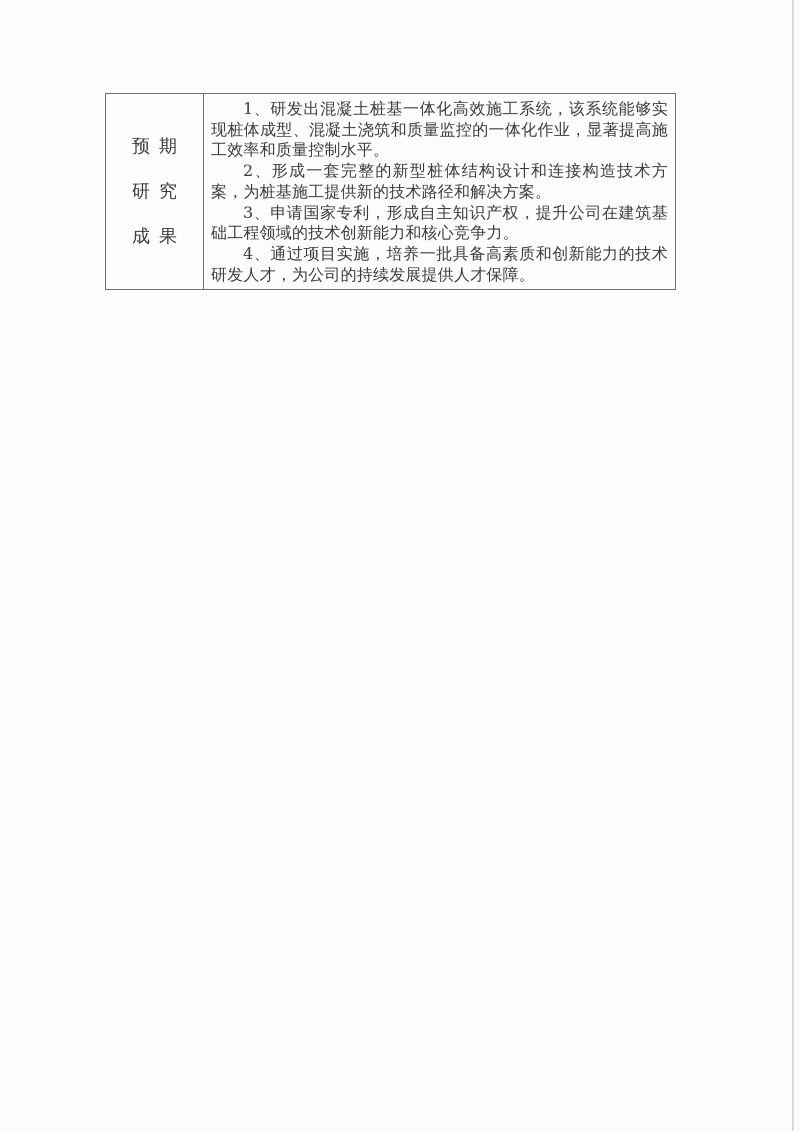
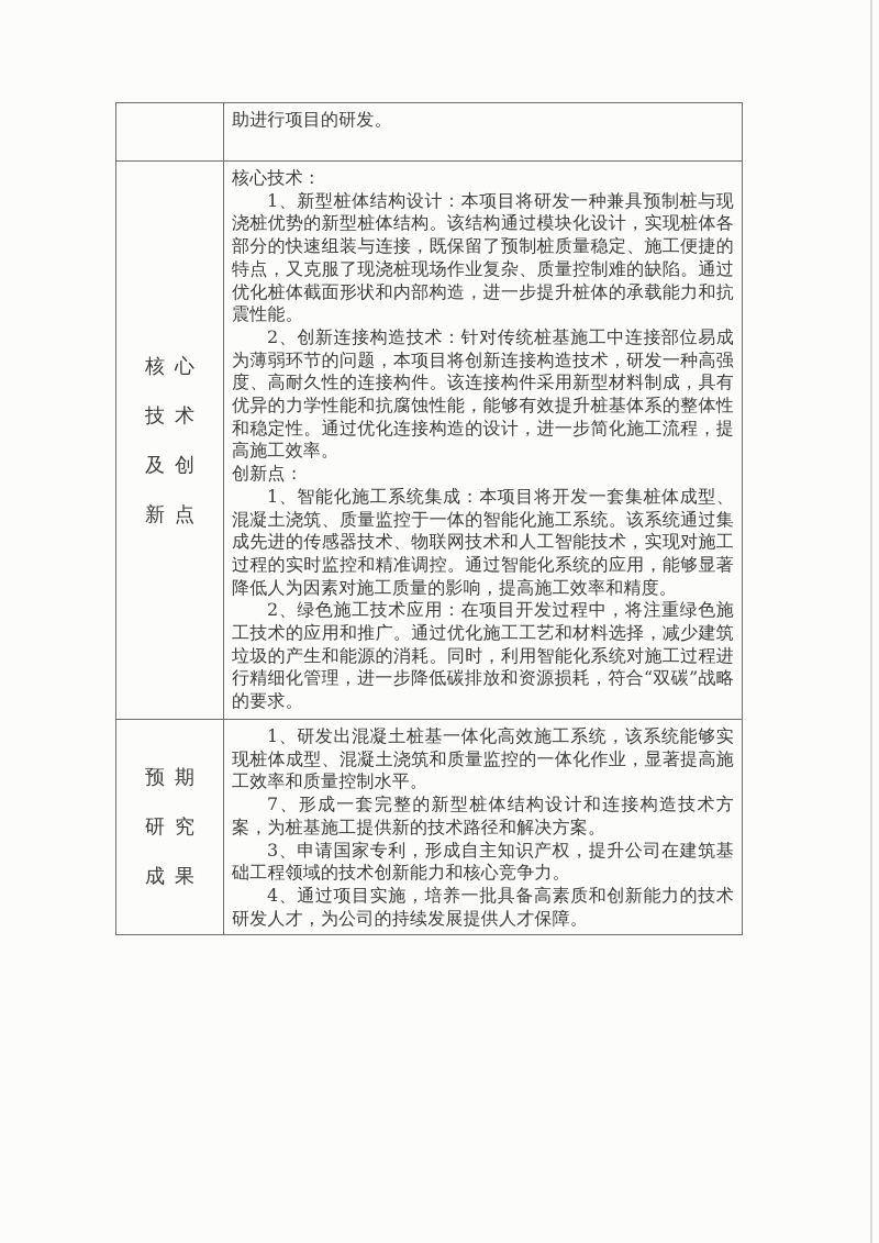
+ 	助进行项目的研发。
+ 核心技术及创新点	核心技术：1、新型桩体结构设计：本项目将研发一种兼具预制桩与现浇桩优势的新型桩体结构。该结构通过模块化设计，实现桩体各部分的快速组装与连接，既保留了预制桩质量稳定、施工便捷的特点，又克服了现浇桩现场作业复杂、质量控制难的缺陷。通过优化桩体截面形状和内部构造，进一步提升桩体的承载能力和抗震性能。2、创新连接构造技术：针对传统桩基施工中连接部位易成为薄弱环节的问题，本项目将创新连接构造技术，研发一种高强度、高耐久性的连接构件。该连接构件采用新型材料制成，具有优异的力学性能和抗腐蚀性能，能够有效提升桩基体系的整体性和稳定性。通过优化连接构造的设计，进一步简化施工流程，提高施工效率。创新点：1、智能化施工系统集成：本项目将开发一套集桩体成型、混凝土浇筑、质量监控于一体的智能化施工系统。该系统通过集成先进的传感器技术、物联网技术和人工智能技术，实现对施工过程的实时监控和精准调控。通过智能化系统的应用，能够显著降低人为因素对施工质量的影响，提高施工效率和精度。2、绿色施工技术应用：在项目开发过程中，将注重绿色施工技术的应用和推广。通过优化施工工艺和材料选择，减少建筑垃圾的产生和能源的消耗。同时，利用智能化系统对施工过程进行精细化管理，进一步降低碳排放和资源损耗，符合“双碳”战略的要求。
- 预期研究成果	1、研发出混凝土桩基一体化高效施工系统，该系统能够实现桩体成型、混凝土浇筑和质量监控的一体化作业，显著提高施工效率和质量控制水平。2、形成一套完整的新型桩体结构设计和连接构造技术方案，为桩基施工提供新的技术路径和解决方案。3、申请国家专利，形成自主知识产权，提升公司在建筑基础工程领域的技术创新能力和核心竞争力。4、通过项目实施，培养一批具备高素质和创新能力的技术研发人才，为公司的持续发展提供人才保障。
+ 预期研究成果	1、研发出混凝土桩基一体化高效施工系统，该系统能够实现桩体成型、混凝土浇筑和质量监控的一体化作业，显著提高施工效率和质量控制水平。7、形成一套完整的新型桩体结构设计和连接构造技术方案，为桩基施工提供新的技术路径和解决方案。3、申请国家专利，形成自主知识产权，提升公司在建筑基础工程领域的技术创新能力和核心竞争力。4、通过项目实施，培养一批具备高素质和创新能力的技术研发人才，为公司的持续发展提供人才保障。
